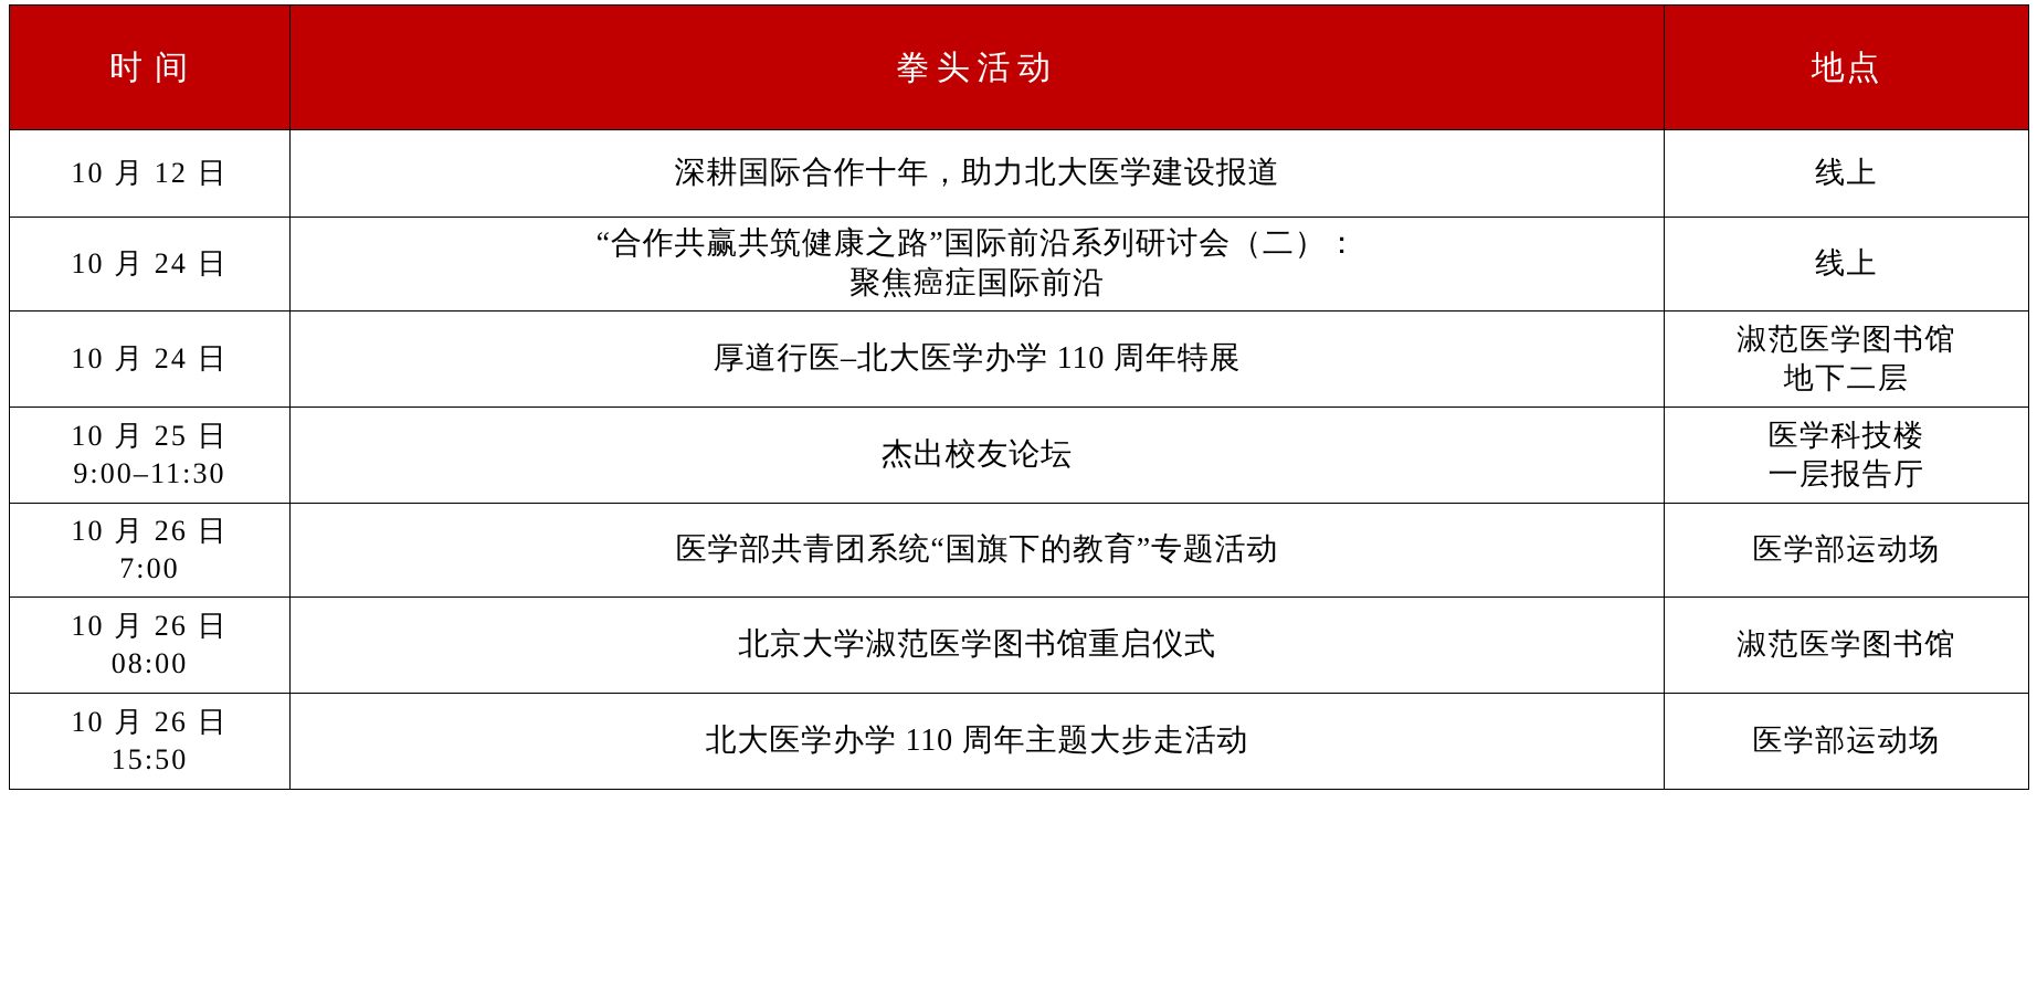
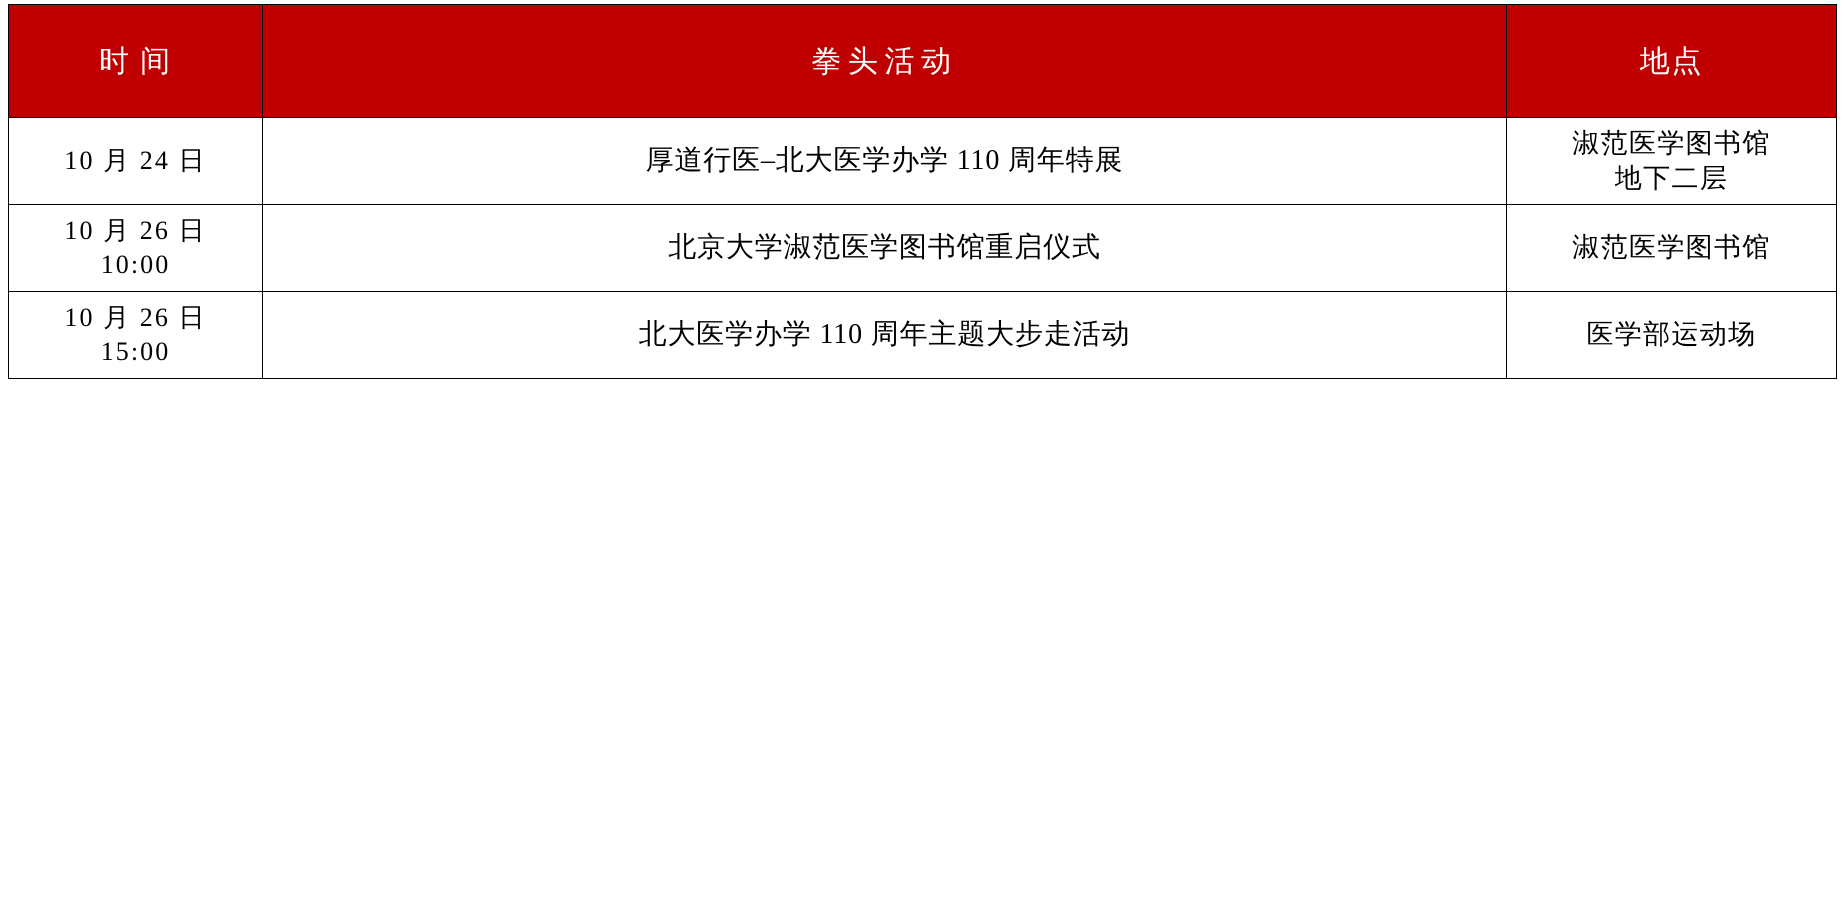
  时 间	拳头活动	地点
- 10 月 12 日	深耕国际合作十年，助力北大医学建设报道	线上
- 10 月 24 日	“合作共赢共筑健康之路”国际前沿系列研讨会（二）： 聚焦癌症国际前沿	线上
  10 月 24 日	厚道行医–北大医学办学 110 周年特展	淑范医学图书馆 地下二层
- 10 月 25 日 9:00–11:30	杰出校友论坛	医学科技楼 一层报告厅
- 10 月 26 日 7:00	医学部共青团系统“国旗下的教育”专题活动	医学部运动场
- 10 月 26 日 08:00	北京大学淑范医学图书馆重启仪式	淑范医学图书馆
+ 10 月 26 日 10:00	北京大学淑范医学图书馆重启仪式	淑范医学图书馆
- 10 月 26 日 15:50	北大医学办学 110 周年主题大步走活动	医学部运动场
+ 10 月 26 日 15:00	北大医学办学 110 周年主题大步走活动	医学部运动场
